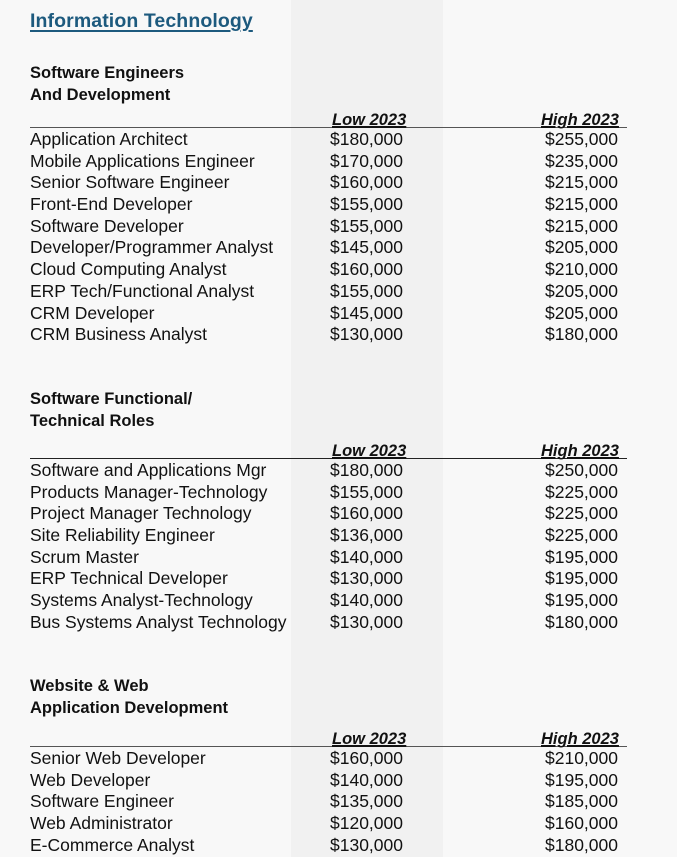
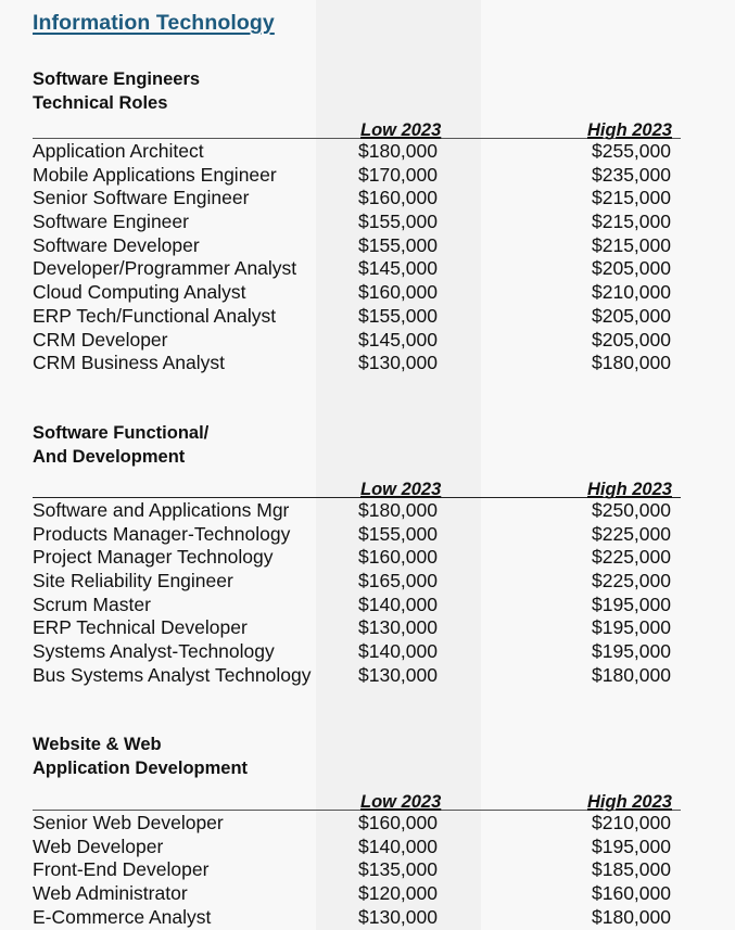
  Information Technology
  Software Engineers
- And Development
+ Technical Roles
  Low 2023
  High 2023
  Application Architect
  $180,000
  $255,000
  Mobile Applications Engineer
  $170,000
  $235,000
  Senior Software Engineer
  $160,000
  $215,000
- Front-End Developer
+ Software Engineer
  $155,000
  $215,000
  Software Developer
  $155,000
  $215,000
  Developer/Programmer Analyst
  $145,000
  $205,000
  Cloud Computing Analyst
  $160,000
  $210,000
  ERP Tech/Functional Analyst
  $155,000
  $205,000
  CRM Developer
  $145,000
  $205,000
  CRM Business Analyst
  $130,000
  $180,000
  Software Functional/
- Technical Roles
+ And Development
  Low 2023
  High 2023
  Software and Applications Mgr
  $180,000
  $250,000
  Products Manager-Technology
  $155,000
  $225,000
  Project Manager Technology
  $160,000
  $225,000
  Site Reliability Engineer
- $136,000
+ $165,000
  $225,000
  Scrum Master
  $140,000
  $195,000
  ERP Technical Developer
  $130,000
  $195,000
  Systems Analyst-Technology
  $140,000
  $195,000
  Bus Systems Analyst Technology
  $130,000
  $180,000
  Website & Web
  Application Development
  Low 2023
  High 2023
  Senior Web Developer
  $160,000
  $210,000
  Web Developer
  $140,000
  $195,000
- Software Engineer
+ Front-End Developer
  $135,000
  $185,000
  Web Administrator
  $120,000
  $160,000
  E-Commerce Analyst
  $130,000
  $180,000
